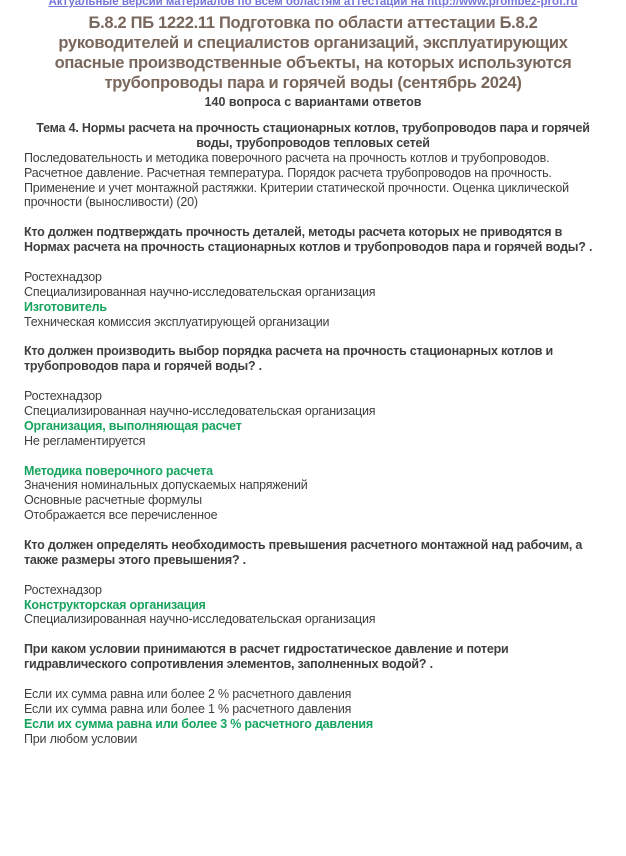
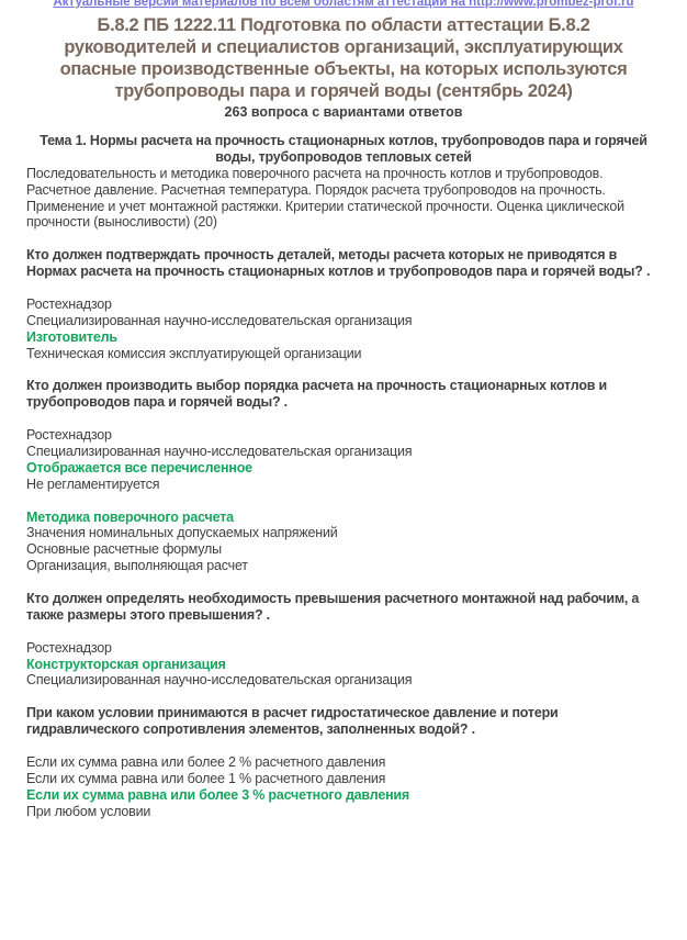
  Актуальные версии материалов по всем областям аттестации на http://www.prombez-prof.ru
  Б.8.2 ПБ 1222.11 Подготовка по области аттестации Б.8.2 руководителей и специалистов организаций, эксплуатирующих опасные производственные объекты, на которых используются трубопроводы пара и горячей воды (сентябрь 2024)
- 140 вопроса с вариантами ответов
+ 263 вопроса с вариантами ответов
- Тема 4. Нормы расчета на прочность стационарных котлов, трубопроводов пара и горячей воды, трубопроводов тепловых сетей
+ Тема 1. Нормы расчета на прочность стационарных котлов, трубопроводов пара и горячей воды, трубопроводов тепловых сетей
  Последовательность и методика поверочного расчета на прочность котлов и трубопроводов. Расчетное давление. Расчетная температура. Порядок расчета трубопроводов на прочность. Применение и учет монтажной растяжки. Критерии статической прочности. Оценка циклической прочности (выносливости) (20)
  Кто должен подтверждать прочность деталей, методы расчета которых не приводятся в Нормах расчета на прочность стационарных котлов и трубопроводов пара и горячей воды? .
  Ростехнадзор
  Специализированная научно-исследовательская организация
  Изготовитель
  Техническая комиссия эксплуатирующей организации
  Кто должен производить выбор порядка расчета на прочность стационарных котлов и трубопроводов пара и горячей воды? .
  Ростехнадзор
  Специализированная научно-исследовательская организация
- Организация, выполняющая расчет
+ Отображается все перечисленное
  Не регламентируется
  Методика поверочного расчета
  Значения номинальных допускаемых напряжений
  Основные расчетные формулы
- Отображается все перечисленное
+ Организация, выполняющая расчет
  Кто должен определять необходимость превышения расчетного монтажной над рабочим, а также размеры этого превышения? .
  Ростехнадзор
  Конструкторская организация
  Специализированная научно-исследовательская организация
  При каком условии принимаются в расчет гидростатическое давление и потери гидравлического сопротивления элементов, заполненных водой? .
  Если их сумма равна или более 2 % расчетного давления
  Если их сумма равна или более 1 % расчетного давления
  Если их сумма равна или более 3 % расчетного давления
  При любом условии
